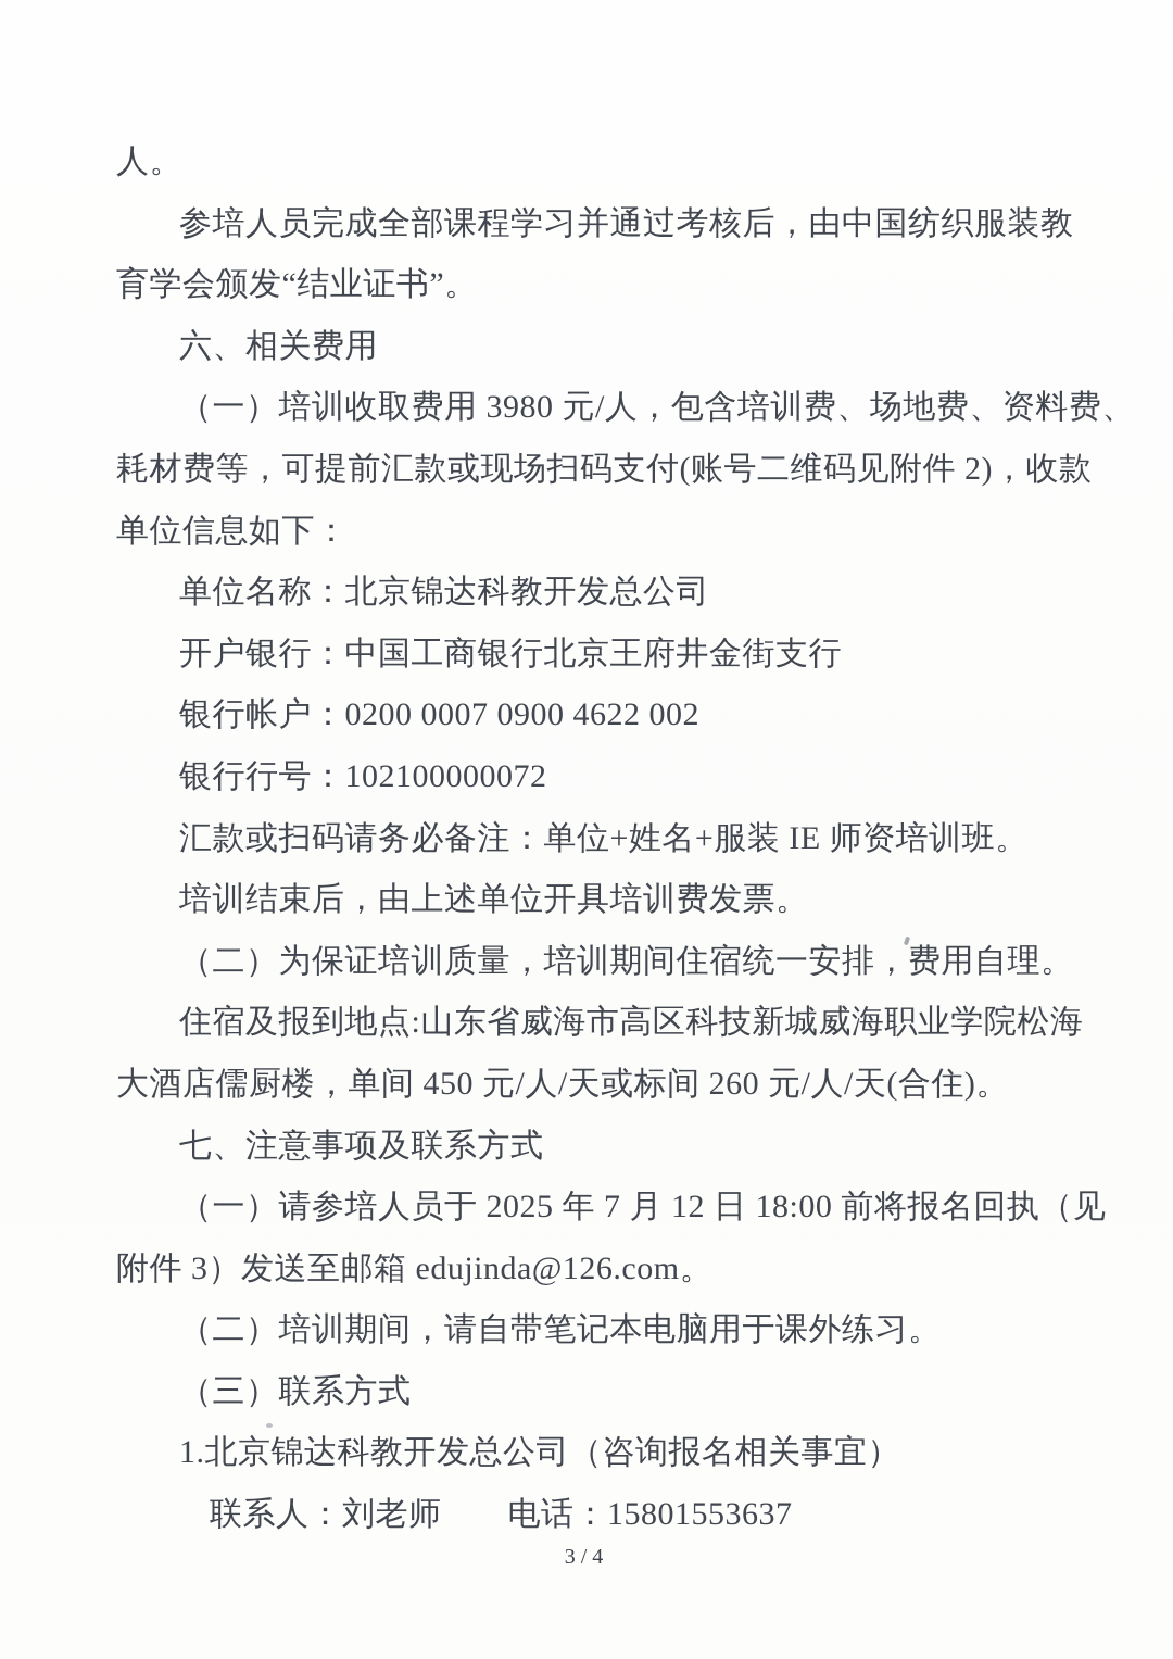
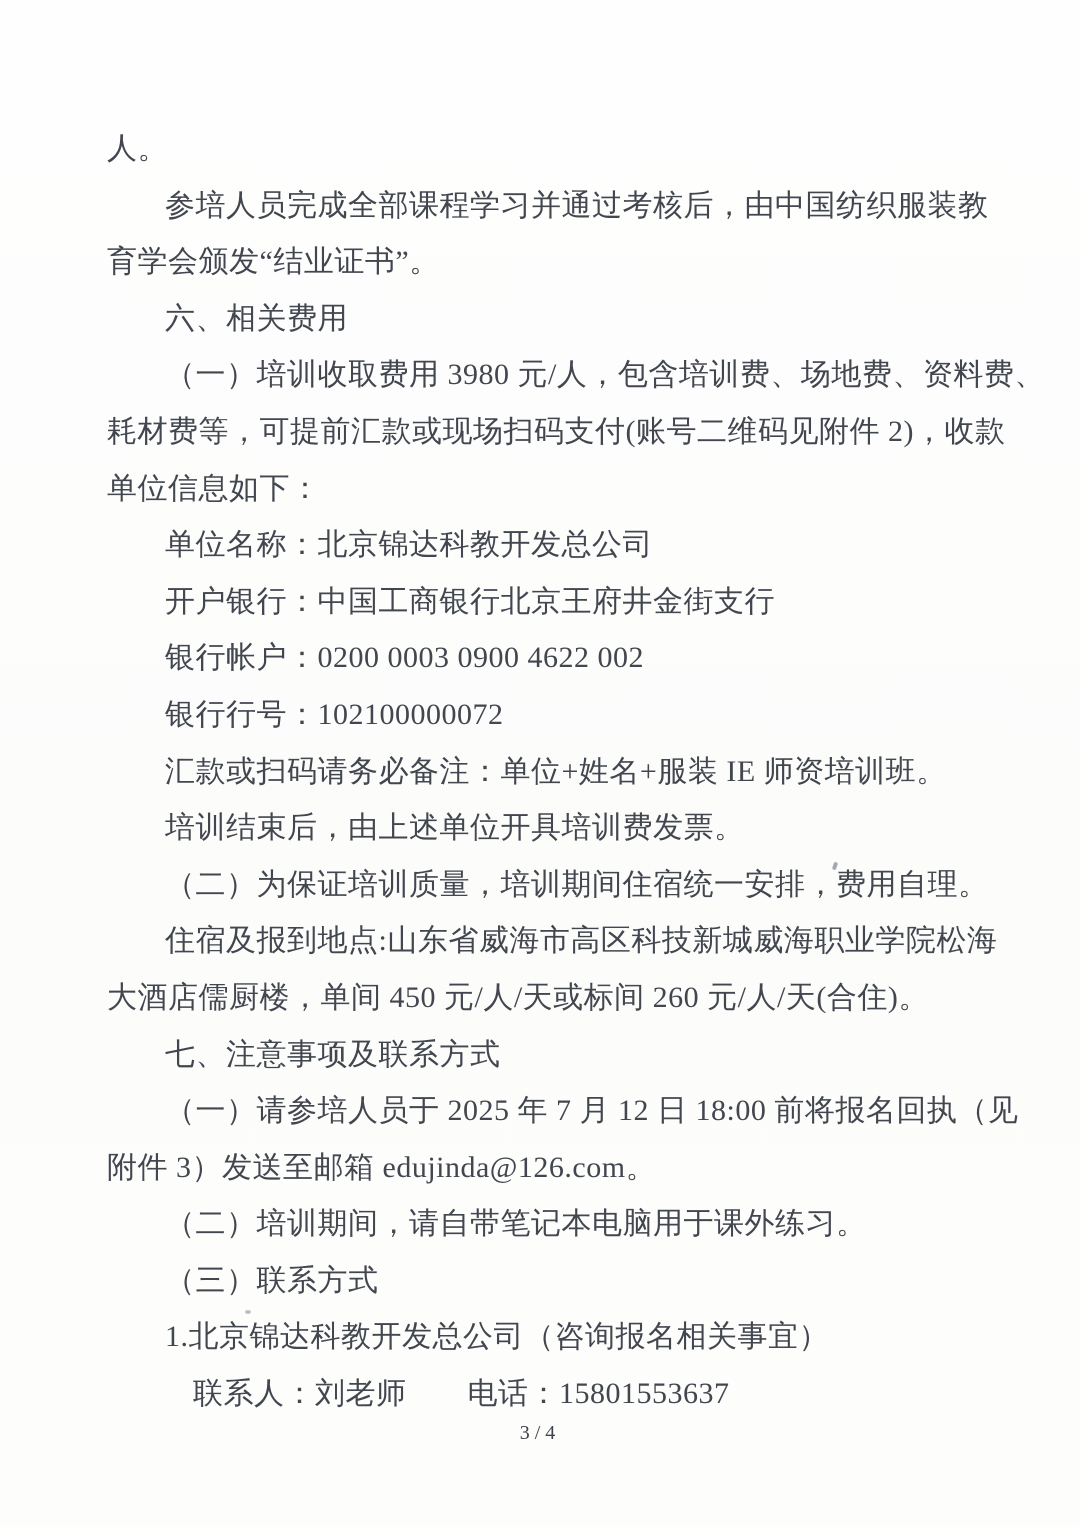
  人。
  参培人员完成全部课程学习并通过考核后，由中国纺织服装教
  育学会颁发“结业证书”。
  六、相关费用
  （一）培训收取费用 3980 元/人，包含培训费、场地费、资料费、
  耗材费等，可提前汇款或现场扫码支付(账号二维码见附件 2)，收款
  单位信息如下：
  单位名称：北京锦达科教开发总公司
  开户银行：中国工商银行北京王府井金街支行
- 银行帐户：0200 0007 0900 4622 002
+ 银行帐户：0200 0003 0900 4622 002
  银行行号：102100000072
  汇款或扫码请务必备注：单位+姓名+服装 IE 师资培训班。
  培训结束后，由上述单位开具培训费发票。
  （二）为保证培训质量，培训期间住宿统一安排，费用自理。
  住宿及报到地点:山东省威海市高区科技新城威海职业学院松海
  大酒店儒厨楼，单间 450 元/人/天或标间 260 元/人/天(合住)。
  七、注意事项及联系方式
  （一）请参培人员于 2025 年 7 月 12 日 18:00 前将报名回执（见
  附件 3）发送至邮箱 edujinda@126.com。
  （二）培训期间，请自带笔记本电脑用于课外练习。
  （三）联系方式
  1.北京锦达科教开发总公司（咨询报名相关事宜）
  联系人：刘老师 电话：15801553637
  3/4
